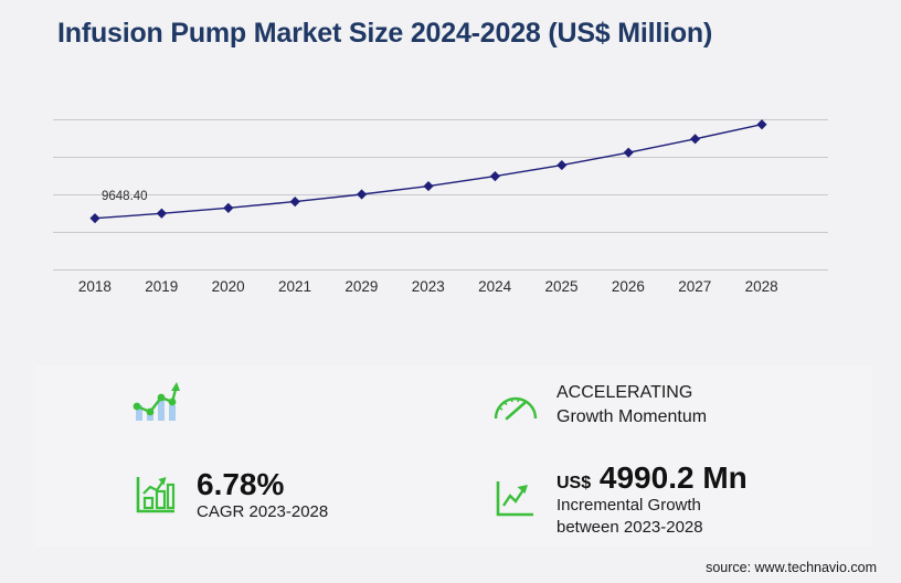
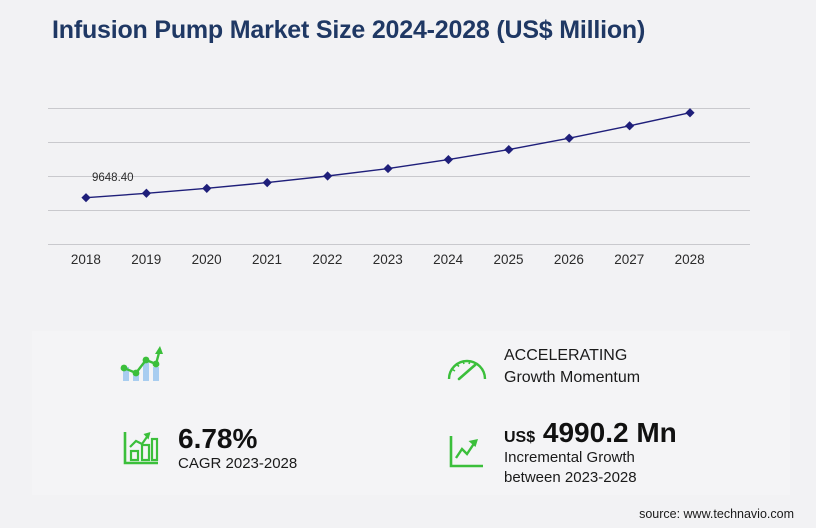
  Infusion Pump Market Size 2024-2028 (US$ Million)
  9648.40
  2018
  2019
  2020
  2021
- 2029
+ 2022
  2023
  2024
  2025
  2026
  2027
  2028
  ACCELERATING
  Growth Momentum
  6.78%
  CAGR 2023-2028
  US$ 4990.2 Mn
  Incremental Growth
  between 2023-2028
  source: www.technavio.com
